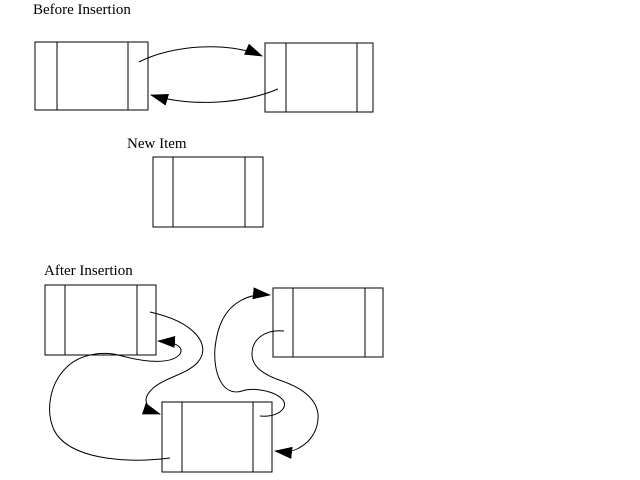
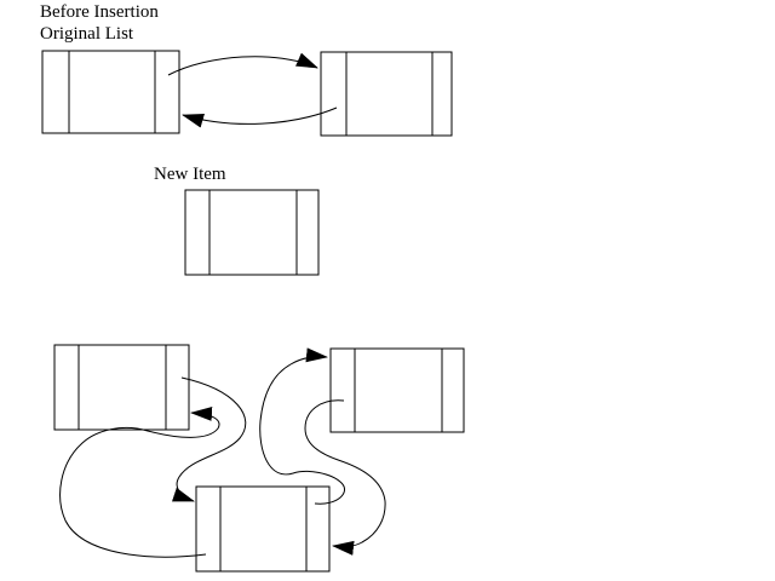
  Before Insertion
+ Original List
  New Item
- After Insertion
